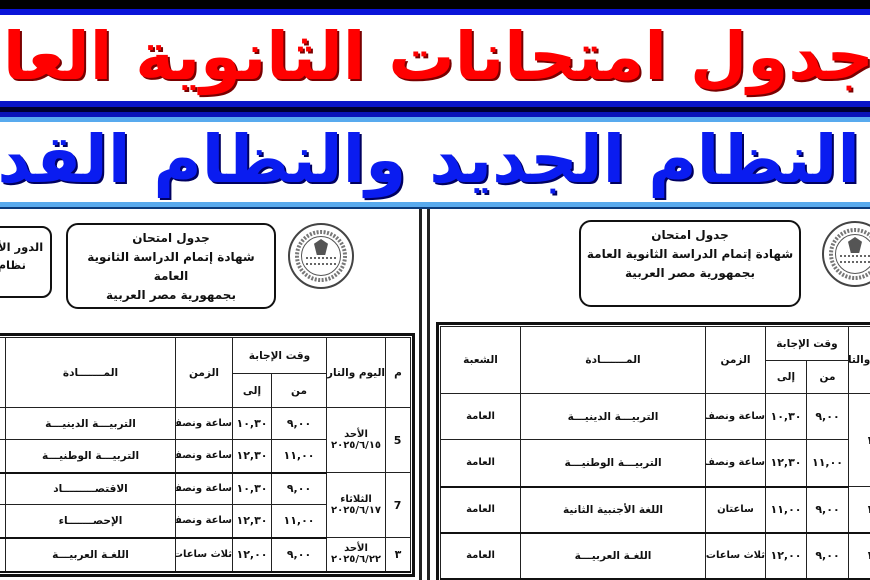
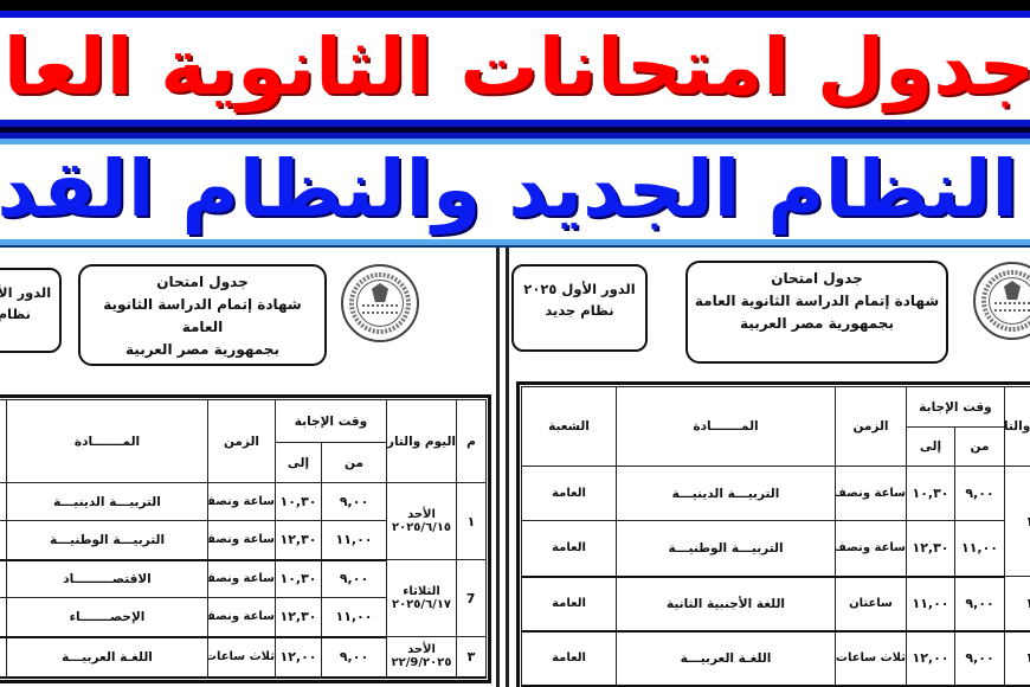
  جدول امتحانات الثانوية العا
  النظام الجديد والنظام القد
  جدول امتحان
  شهادة إتمام الدراسة الثانوية العامة
  بجمهورية مصر العربية
  م	اليوم والتار	وقت الإجابة	الزمن	المـــــــادة
  من	إلى
- 5	الأحد ٢٠٢٥/٦/١٥	٩,٠٠	١٠,٣٠	ساعة ونصف	التربيـــة الدينيـــة
+ ١	الأحد ٢٠٢٥/٦/١٥	٩,٠٠	١٠,٣٠	ساعة ونصف	التربيـــة الدينيـــة
  ١١,٠٠	١٢,٣٠	ساعة ونصف	التربيـــة الوطنيـــة
  7	الثلاثاء ٢٠٢٥/٦/١٧	٩,٠٠	١٠,٣٠	ساعة ونصف	الاقتصـــــــــاد
  ١١,٠٠	١٢,٣٠	ساعة ونصف	الإحصـــــــاء
- ٣	الأحد ٢٠٢٥/٦/٢٢	٩,٠٠	١٢,٠٠	ثلاث ساعات	اللغـة العربيـــة
+ ٣	الأحد ٢٠٢٥/9/٢٢	٩,٠٠	١٢,٠٠	ثلاث ساعات	اللغـة العربيـــة
  جدول امتحان
  شهادة إتمام الدراسة الثانوية العامة
  بجمهورية مصر العربية
+ الدور الأول ٢٠٢٥
+ نظام جديد
  والتا	وقت الإجابة	الزمن	المـــــــادة	الشعبة
  من	إلى
  	٩,٠٠	١٠,٣٠	ساعة ونصف	التربيـــة الدينيـــة	العامة
  ١١,٠٠	١٢,٣٠	ساعة ونصف	التربيـــة الوطنيـــة	العامة
  	٩,٠٠	١١,٠٠	ساعتان	اللغة الأجنبية الثانية	العامة
  	٩,٠٠	١٢,٠٠	ثلاث ساعات	اللغـة العربيـــة	العامة
